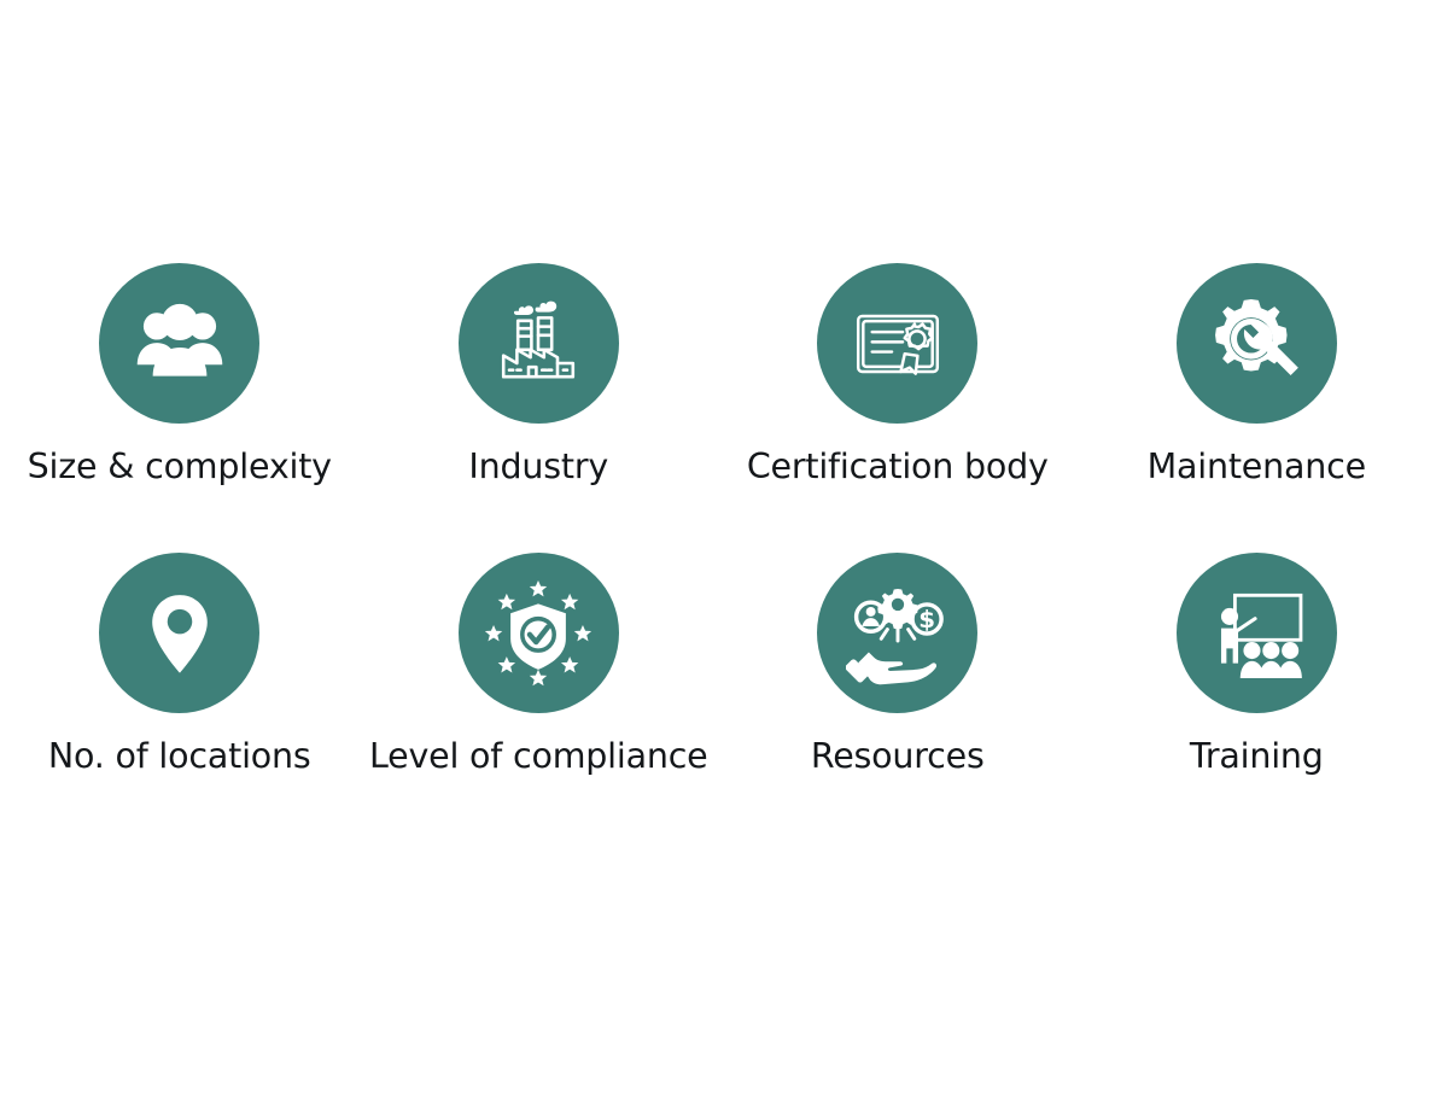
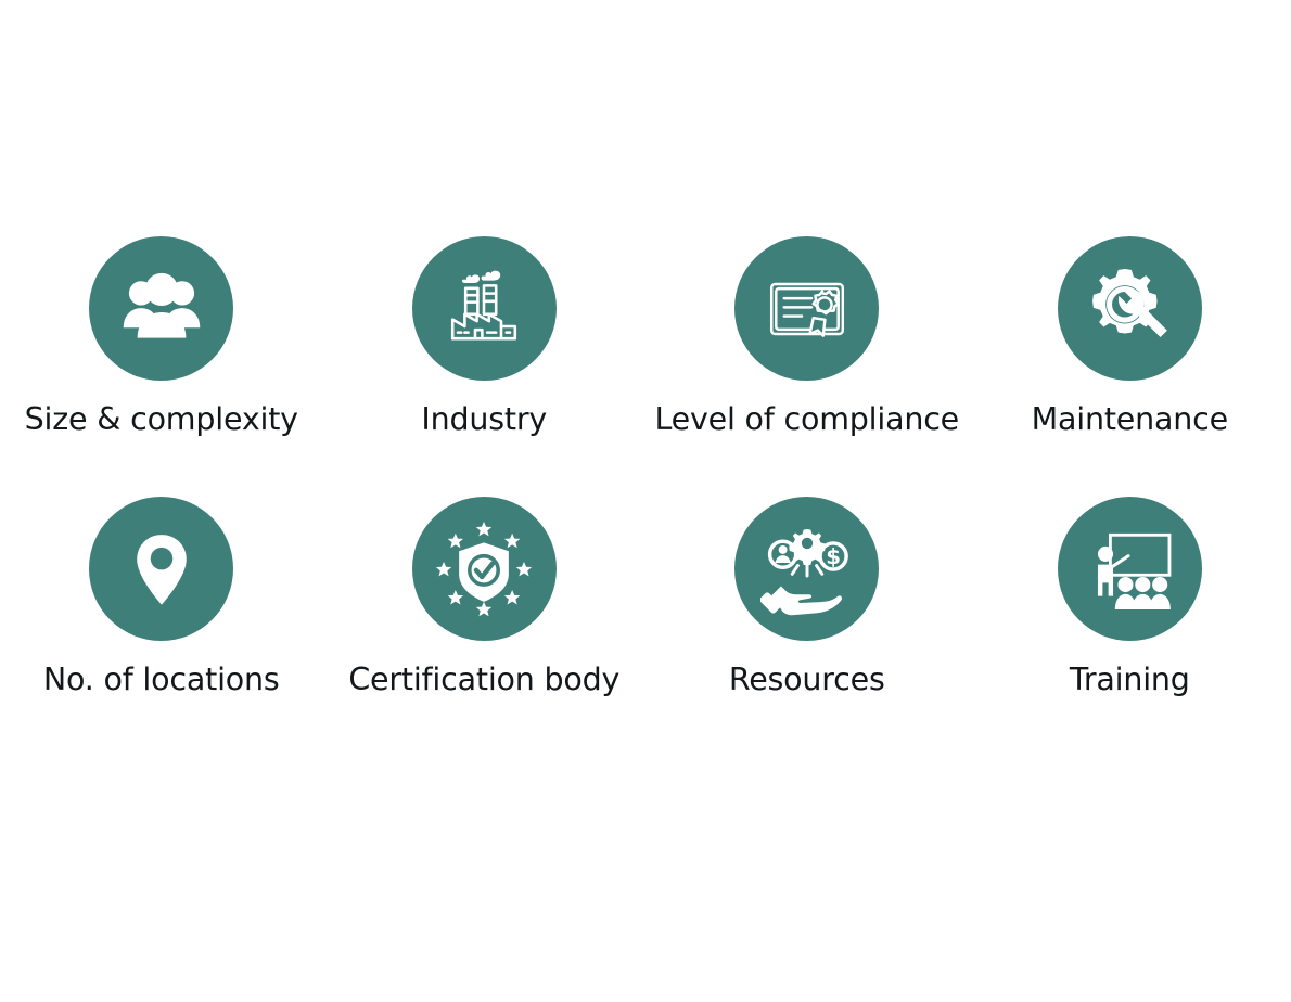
  Size & complexity
  Industry
- Certification body
+ Level of compliance
  Maintenance
  No. of locations
- Level of compliance
+ Certification body
  $
  Resources
  Training
